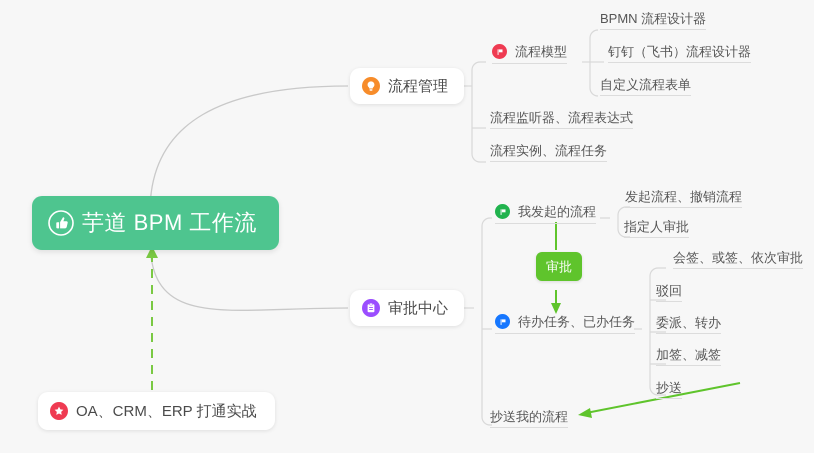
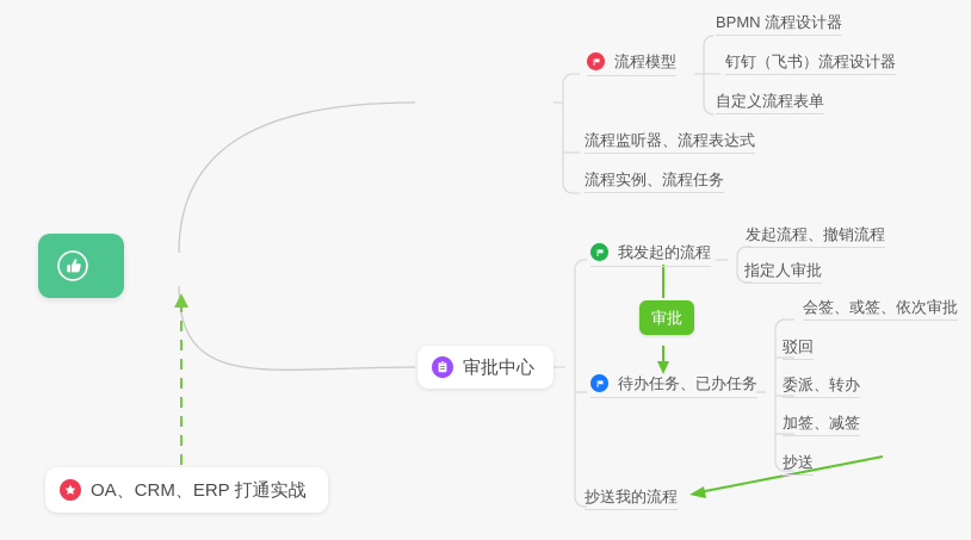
- 芋道 BPM 工作流
- 流程管理
  审批中心
  流程模型
  BPMN 流程设计器
  钉钉（飞书）流程设计器
  自定义流程表单
  流程监听器、流程表达式
  流程实例、流程任务
  我发起的流程
  发起流程、撤销流程
  指定人审批
  待办任务、已办任务
  会签、或签、依次审批
  驳回
  委派、转办
  加签、减签
  抄送
  抄送我的流程
  审批
  OA、CRM、ERP 打通实战
